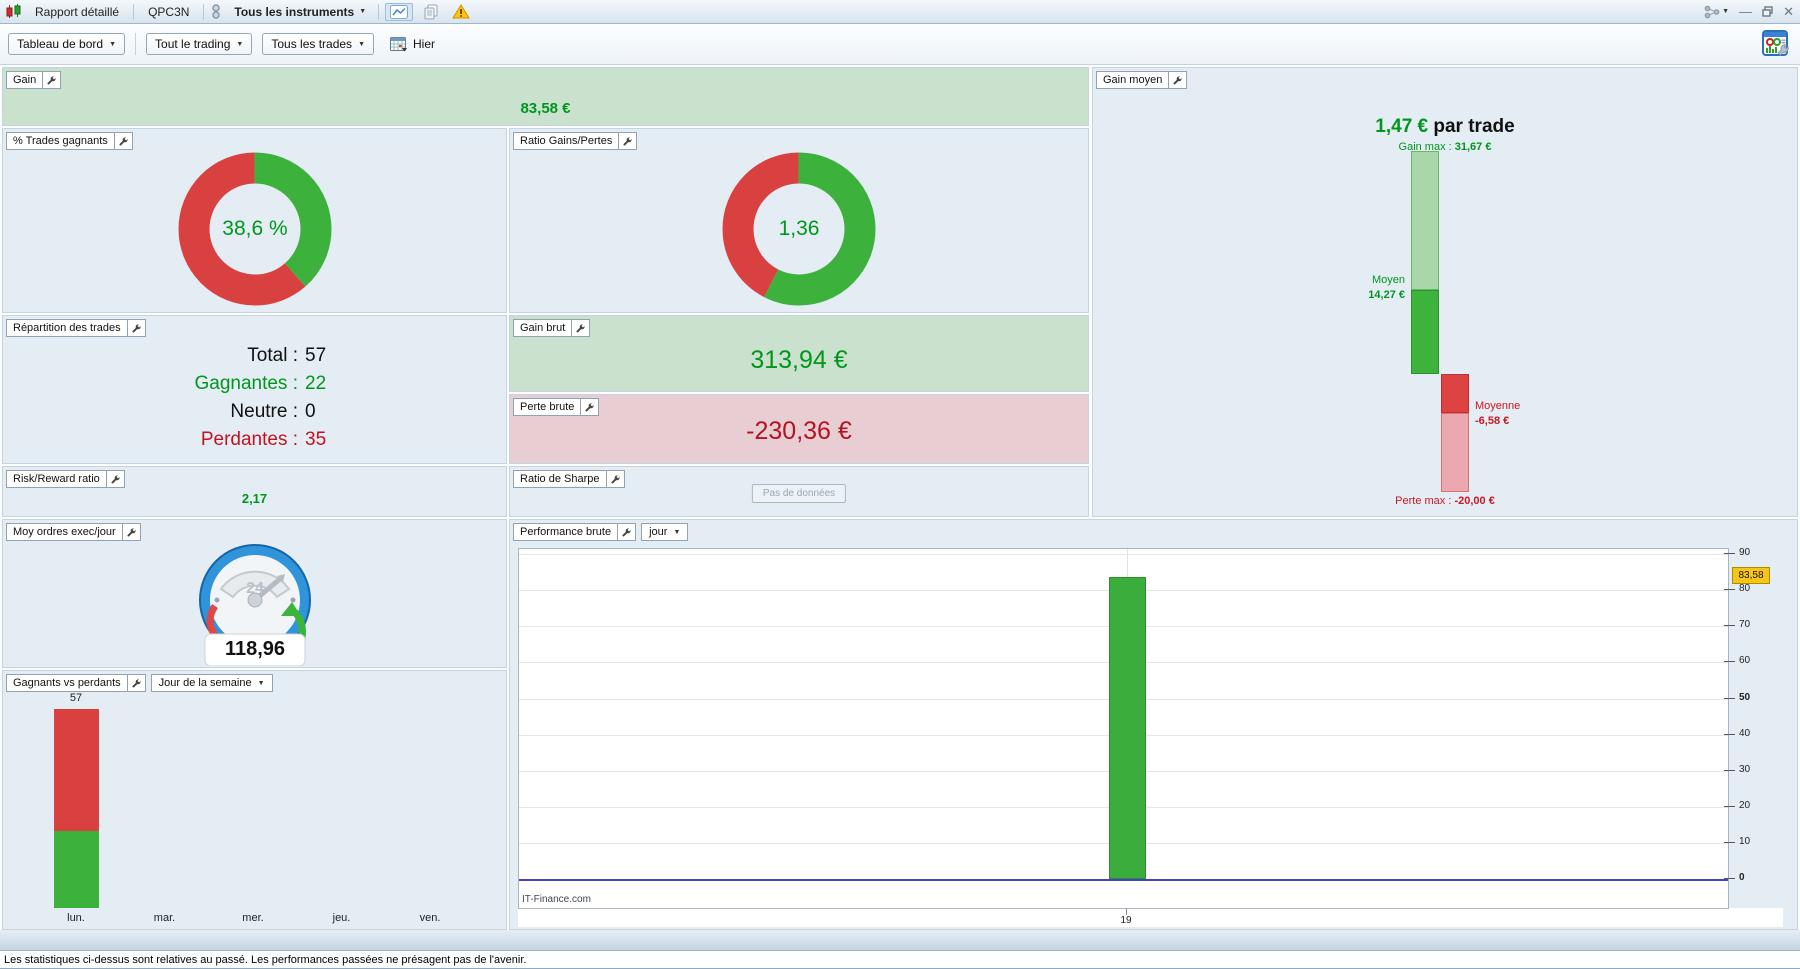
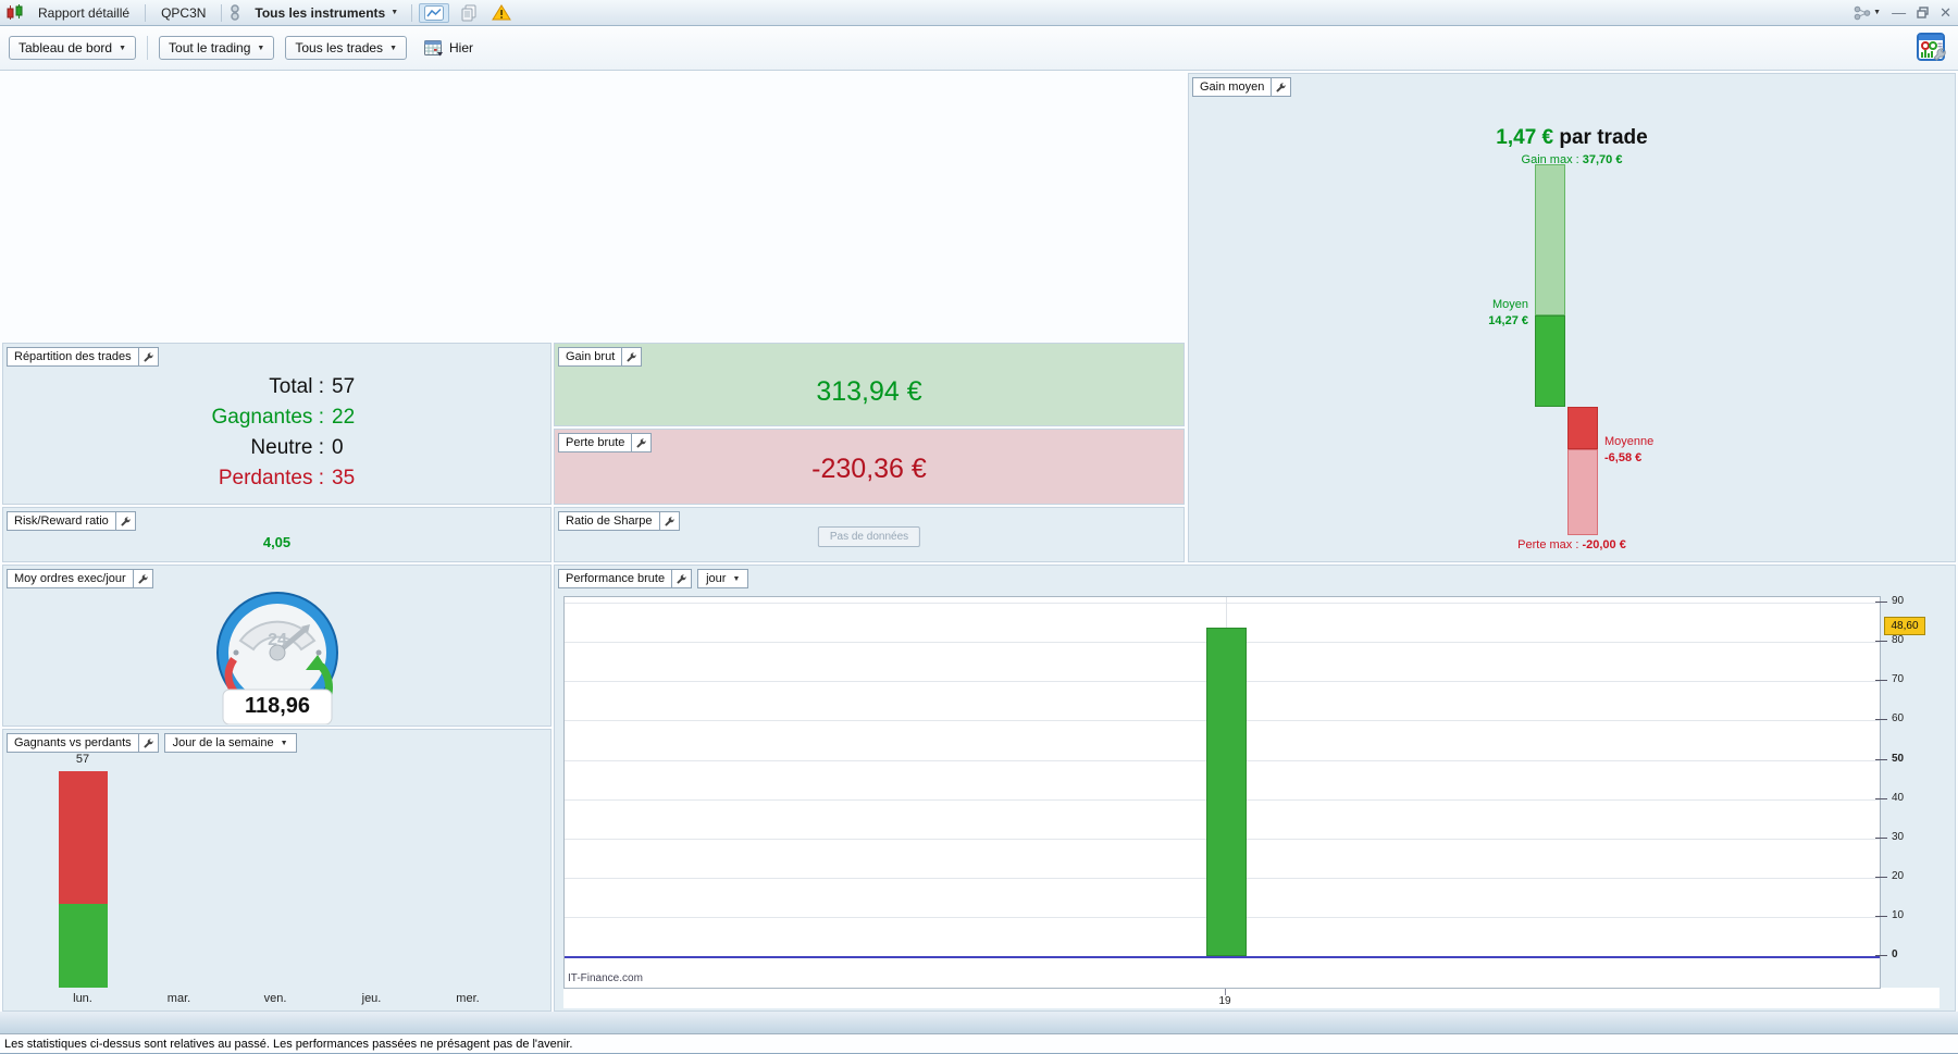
  Rapport détaillé
  QPC3N
  Tous les instruments
  —
  ✕
  Tableau de bord
  Tout le trading
  Tous les trades
  Hier
- Gain
- 83,58 €
  Gain moyen
  1,47 € par trade
- Gain max : 31,67 €
+ Gain max : 37,70 €
  Moyen
  14,27 €
  Moyenne
  -6,58 €
  Perte max : -20,00 €
- % Trades gagnants
- 38,6 %
- Ratio Gains/Pertes
- 1,36
  Répartition des trades
  Total :
  57
  Gagnantes :
  22
  Neutre :
  0
  Perdantes :
  35
  Gain brut
  313,94 €
  Perte brute
  -230,36 €
  Risk/Reward ratio
- 2,17
+ 4,05
  Ratio de Sharpe
  Pas de données
  Moy ordres exec/jour
  24
  118,96
  Gagnants vs perdants
  Jour de la semaine
  lun.
  57
  mar.
- mer.
+ ven.
  jeu.
- ven.
+ mer.
  Performance brute
  jour
  0
  10
  20
  30
  40
  50
  60
  70
  80
  90
- 83,58
+ 48,60
  19
  IT-Finance.com
  Les statistiques ci-dessus sont relatives au passé. Les performances passées ne présagent pas de l'avenir.
